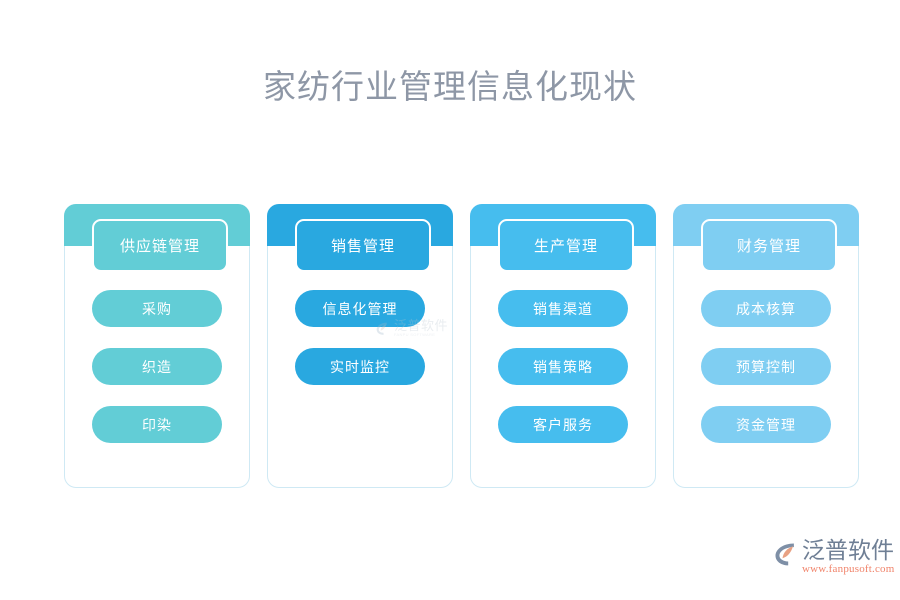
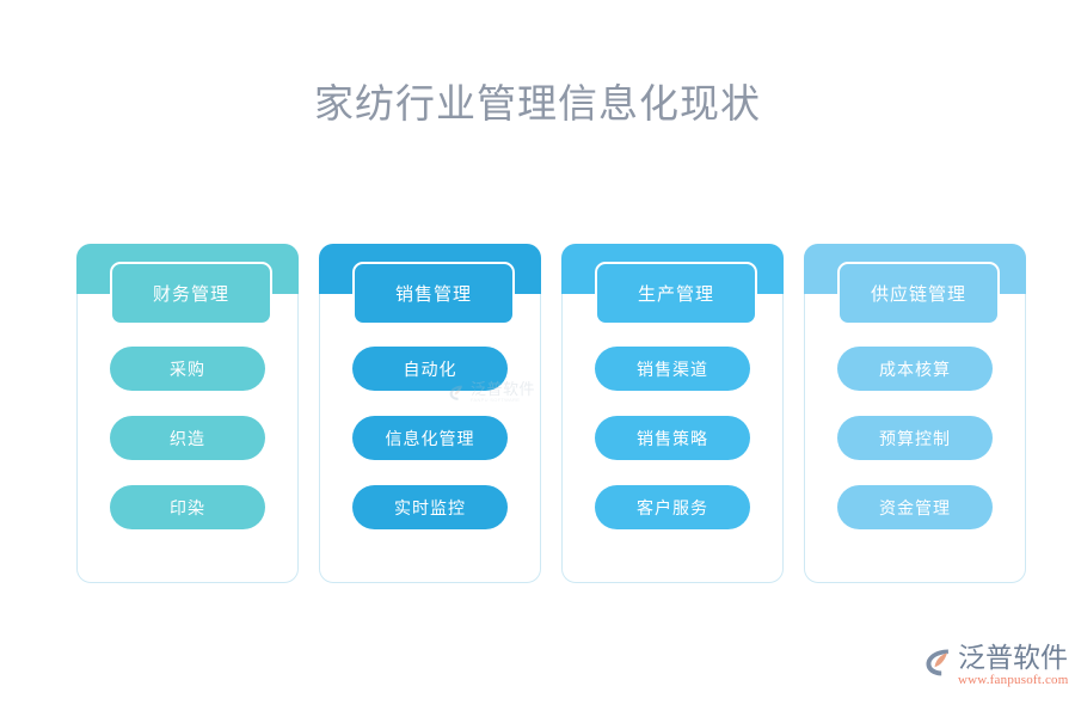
  家纺行业管理信息化现状
  泛普软件
- 供应链管理
+ 财务管理
  采购
  织造
  印染
  销售管理
+ 自动化
  信息化管理
  实时监控
  生产管理
  销售渠道
  销售策略
  客户服务
- 财务管理
+ 供应链管理
  成本核算
  预算控制
  资金管理
  泛普软件
  www.fanpusoft.com
